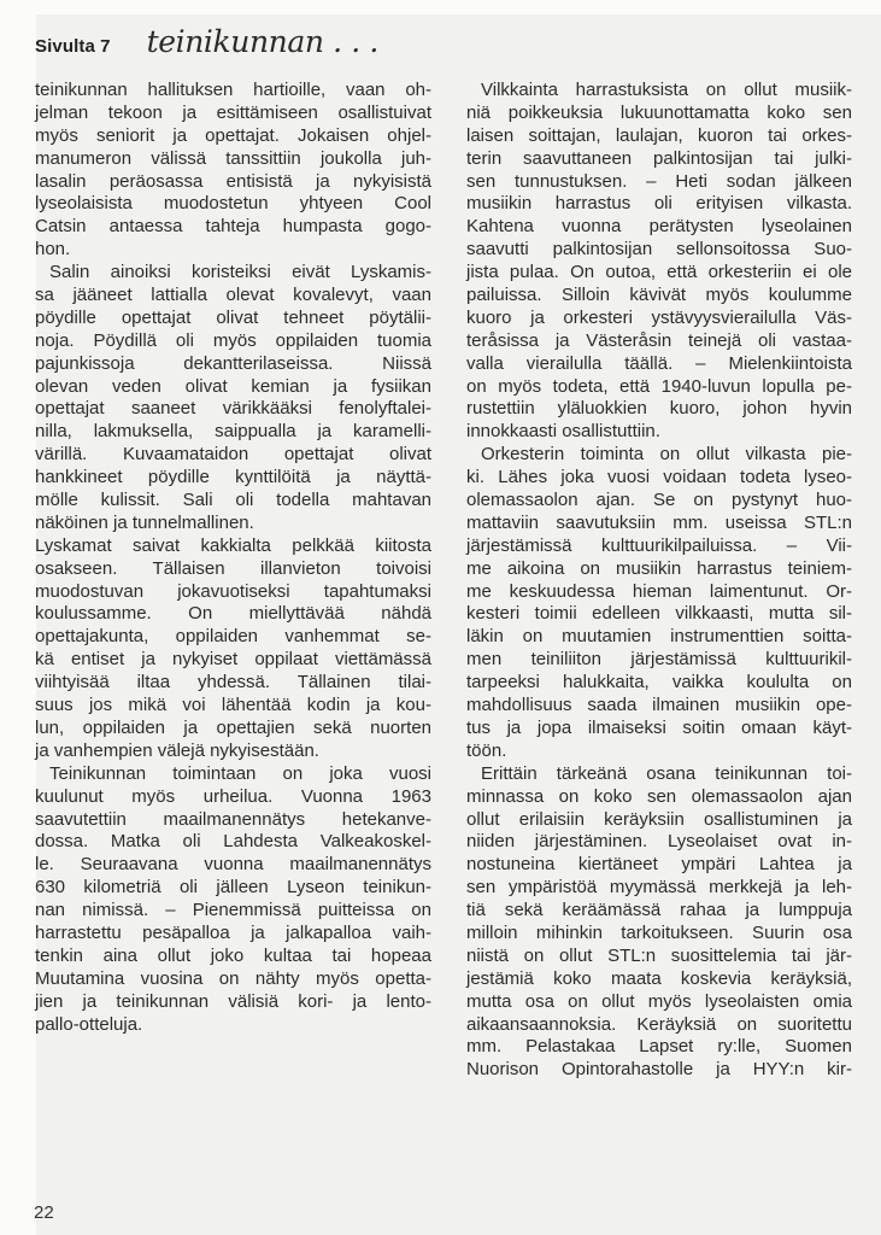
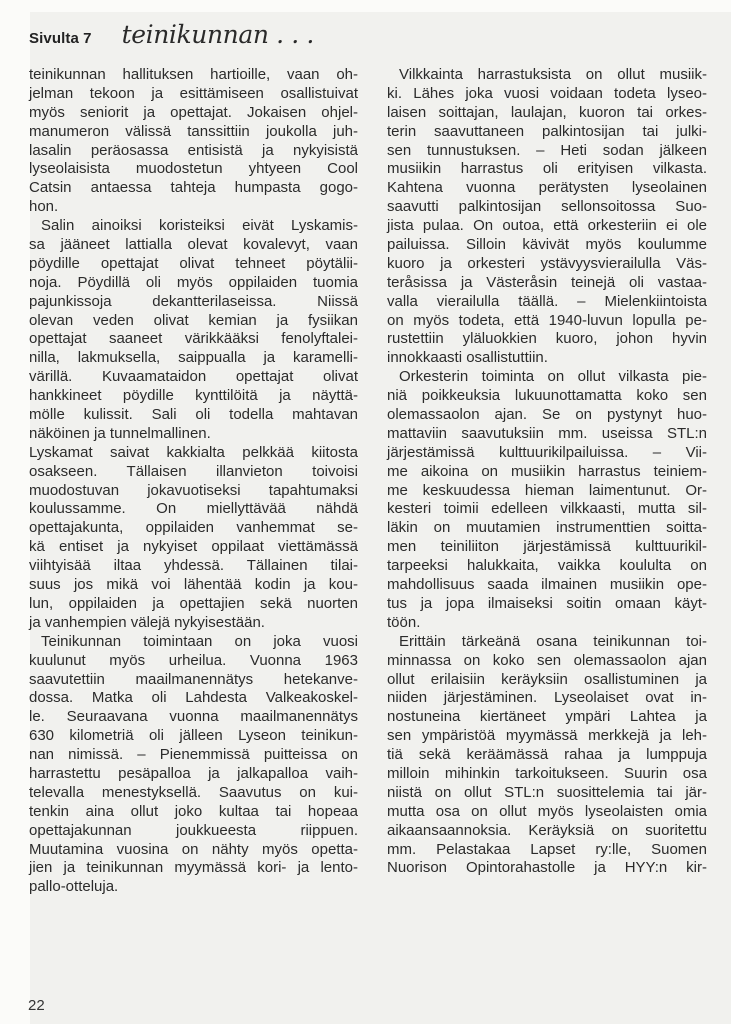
  Sivulta 7
  teinikunnan . . .
  teinikunnan hallituksen hartioille, vaan oh-
  jelman tekoon ja esittämiseen osallistuivat
  myös seniorit ja opettajat. Jokaisen ohjel-
  manumeron välissä tanssittiin joukolla juh-
  lasalin peräosassa entisistä ja nykyisistä
  lyseolaisista muodostetun yhtyeen Cool
  Catsin antaessa tahteja humpasta gogo-
  hon.
  Salin ainoiksi koristeiksi eivät Lyskamis-
  sa jääneet lattialla olevat kovalevyt, vaan
  pöydille opettajat olivat tehneet pöytälii-
  noja. Pöydillä oli myös oppilaiden tuomia
  pajunkissoja dekantterilaseissa. Niissä
  olevan veden olivat kemian ja fysiikan
  opettajat saaneet värikkääksi fenolyftalei-
  nilla, lakmuksella, saippualla ja karamelli-
  värillä. Kuvaamataidon opettajat olivat
  hankkineet pöydille kynttilöitä ja näyttä-
  mölle kulissit. Sali oli todella mahtavan
  näköinen ja tunnelmallinen.
  Lyskamat saivat kakkialta pelkkää kiitosta
  osakseen. Tällaisen illanvieton toivoisi
  muodostuvan jokavuotiseksi tapahtumaksi
  koulussamme. On miellyttävää nähdä
  opettajakunta, oppilaiden vanhemmat se-
  kä entiset ja nykyiset oppilaat viettämässä
  viihtyisää iltaa yhdessä. Tällainen tilai-
  suus jos mikä voi lähentää kodin ja kou-
  lun, oppilaiden ja opettajien sekä nuorten
  ja vanhempien välejä nykyisestään.
  Teinikunnan toimintaan on joka vuosi
  kuulunut myös urheilua. Vuonna 1963
  saavutettiin maailmanennätys hetekanve-
  dossa. Matka oli Lahdesta Valkeakoskel-
  le. Seuraavana vuonna maailmanennätys
  630 kilometriä oli jälleen Lyseon teinikun-
  nan nimissä. – Pienemmissä puitteissa on
  harrastettu pesäpalloa ja jalkapalloa vaih-
+ televalla menestyksellä. Saavutus on kui-
  tenkin aina ollut joko kultaa tai hopeaa
+ opettajakunnan joukkueesta riippuen.
  Muutamina vuosina on nähty myös opetta-
- jien ja teinikunnan välisiä kori- ja lento-
+ jien ja teinikunnan myymässä kori- ja lento-
  pallo-otteluja.
  Vilkkainta harrastuksista on ollut musiik-
- niä poikkeuksia lukuunottamatta koko sen
+ ki. Lähes joka vuosi voidaan todeta lyseo-
  laisen soittajan, laulajan, kuoron tai orkes-
  terin saavuttaneen palkintosijan tai julki-
  sen tunnustuksen. – Heti sodan jälkeen
  musiikin harrastus oli erityisen vilkasta.
  Kahtena vuonna perätysten lyseolainen
  saavutti palkintosijan sellonsoitossa Suo-
  jista pulaa. On outoa, että orkesteriin ei ole
  pailuissa. Silloin kävivät myös koulumme
  kuoro ja orkesteri ystävyysvierailulla Väs-
  teråsissa ja Västeråsin teinejä oli vastaa-
  valla vierailulla täällä. – Mielenkiintoista
  on myös todeta, että 1940-luvun lopulla pe-
  rustettiin yläluokkien kuoro, johon hyvin
  innokkaasti osallistuttiin.
  Orkesterin toiminta on ollut vilkasta pie-
- ki. Lähes joka vuosi voidaan todeta lyseo-
+ niä poikkeuksia lukuunottamatta koko sen
  olemassaolon ajan. Se on pystynyt huo-
  mattaviin saavutuksiin mm. useissa STL:n
  järjestämissä kulttuurikilpailuissa. – Vii-
  me aikoina on musiikin harrastus teiniem-
  me keskuudessa hieman laimentunut. Or-
  kesteri toimii edelleen vilkkaasti, mutta sil-
  läkin on muutamien instrumenttien soitta-
  men teiniliiton järjestämissä kulttuurikil-
  tarpeeksi halukkaita, vaikka koululta on
  mahdollisuus saada ilmainen musiikin ope-
  tus ja jopa ilmaiseksi soitin omaan käyt-
  töön.
  Erittäin tärkeänä osana teinikunnan toi-
  minnassa on koko sen olemassaolon ajan
  ollut erilaisiin keräyksiin osallistuminen ja
  niiden järjestäminen. Lyseolaiset ovat in-
  nostuneina kiertäneet ympäri Lahtea ja
  sen ympäristöä myymässä merkkejä ja leh-
  tiä sekä keräämässä rahaa ja lumppuja
  milloin mihinkin tarkoitukseen. Suurin osa
  niistä on ollut STL:n suosittelemia tai jär-
- jestämiä koko maata koskevia keräyksiä,
  mutta osa on ollut myös lyseolaisten omia
  aikaansaannoksia. Keräyksiä on suoritettu
  mm. Pelastakaa Lapset ry:lle, Suomen
  Nuorison Opintorahastolle ja HYY:n kir-
  22
